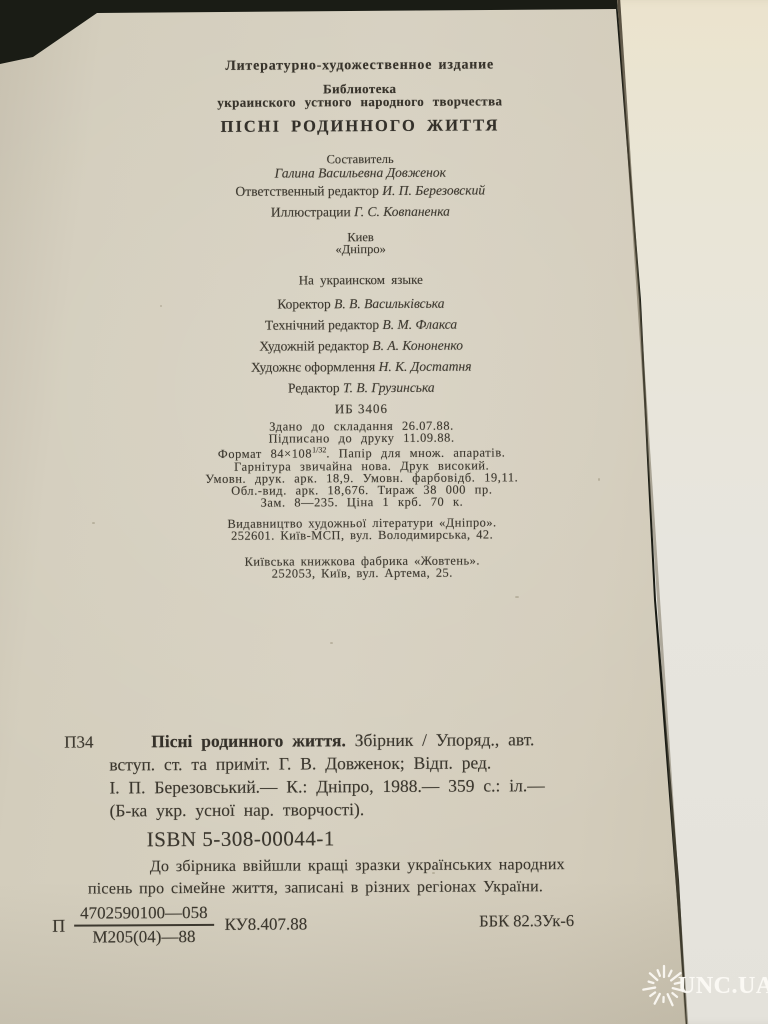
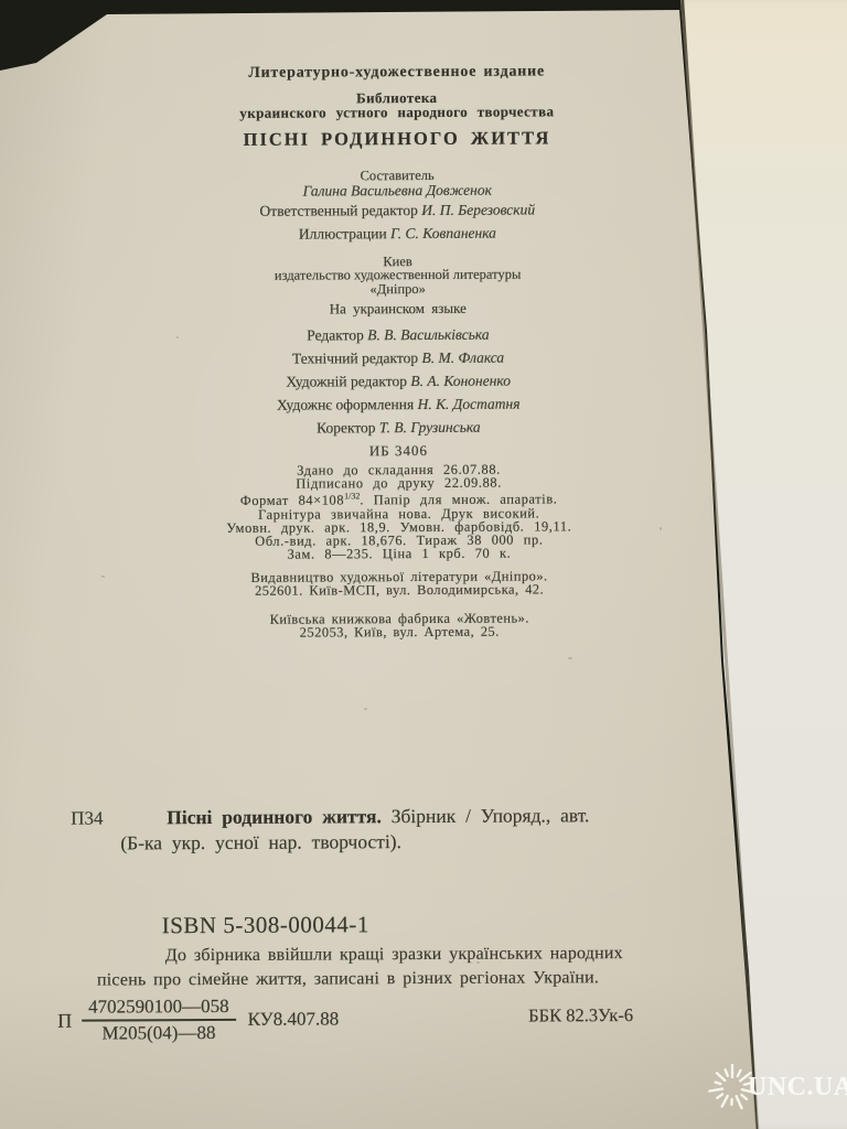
  Литературно-художественное издание
  Библиотека
  украинского устного народного творчества
  ПІСНІ РОДИННОГО ЖИТТЯ
  Составитель
  Галина Васильевна Довженок
  Ответственный редактор И. П. Березовский
  Иллюстрации Г. С. Ковпаненка
  Киев
+ издательство художественной литературы
  «Дніпро»
  На украинском языке
- Коректор В. В. Васильківська
+ Редактор В. В. Васильківська
  Технічний редактор В. М. Флакса
  Художній редактор В. А. Кононенко
  Художнє оформлення Н. К. Достатня
- Редактор Т. В. Грузинська
+ Коректор Т. В. Грузинська
  ИБ 3406
  Здано до складання 26.07.88.
- Підписано до друку 11.09.88.
+ Підписано до друку 22.09.88.
  Формат 84×1081/32. Папір для множ. апаратів.
  Гарнітура звичайна нова. Друк високий.
  Умовн. друк. арк. 18,9. Умовн. фарбовідб. 19,11.
  Обл.-вид. арк. 18,676. Тираж 38 000 пр.
  Зам. 8—235. Ціна 1 крб. 70 к.
  Видавництво художньої літератури «Дніпро».
  252601. Київ-МСП, вул. Володимирська, 42.
  Київська книжкова фабрика «Жовтень».
  252053, Київ, вул. Артема, 25.
  П34
  Пісні родинного життя. Збірник / Упоряд., авт.
- вступ. ст. та приміт. Г. В. Довженок; Відп. ред.
- І. П. Березовський.— К.: Дніпро, 1988.— 359 с.: іл.—
  (Б-ка укр. усної нар. творчості).
  ISBN 5-308-00044-1
  До збірника ввійшли кращі зразки українських народних
  пісень про сімейне життя, записані в різних регіонах України.
  П
  4702590100—058
  М205(04)—88
  КУ8.407.88
  ББК 82.3Ук-6
  UNC.UA
